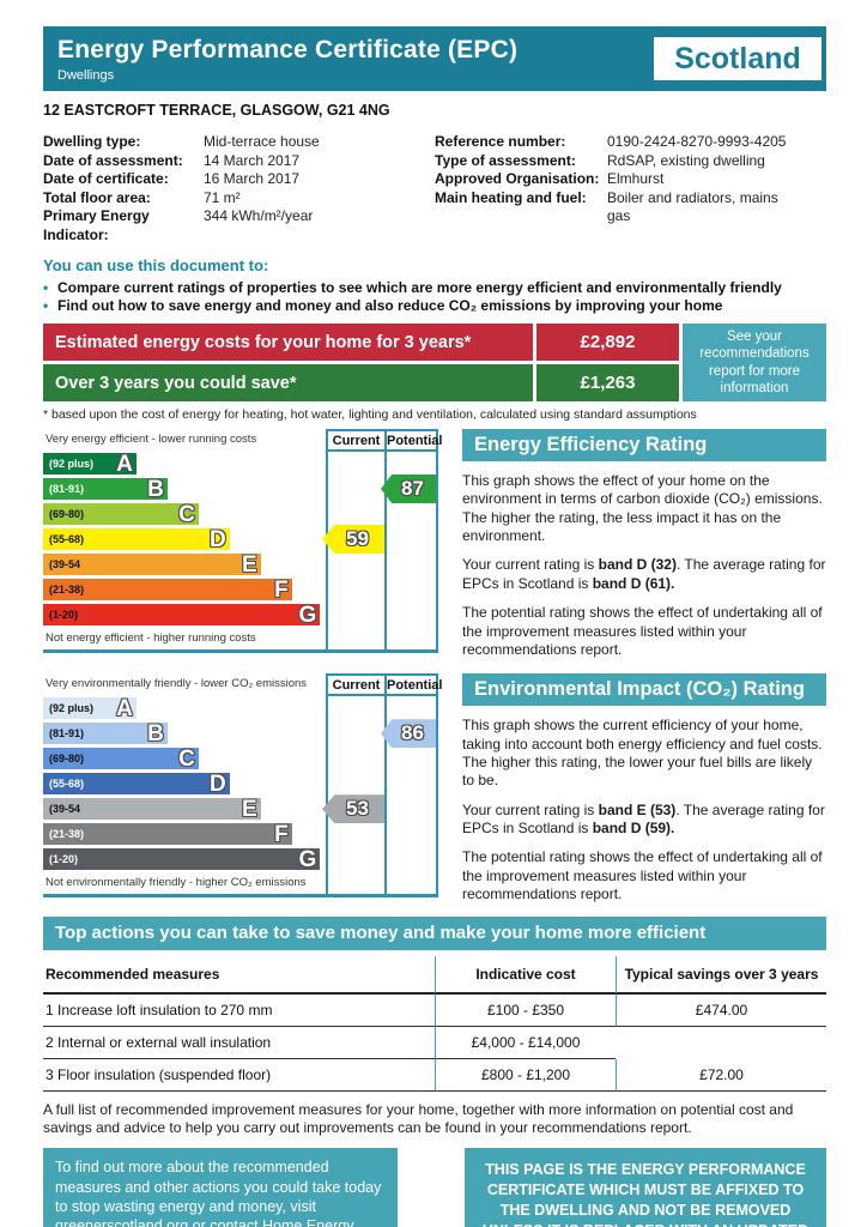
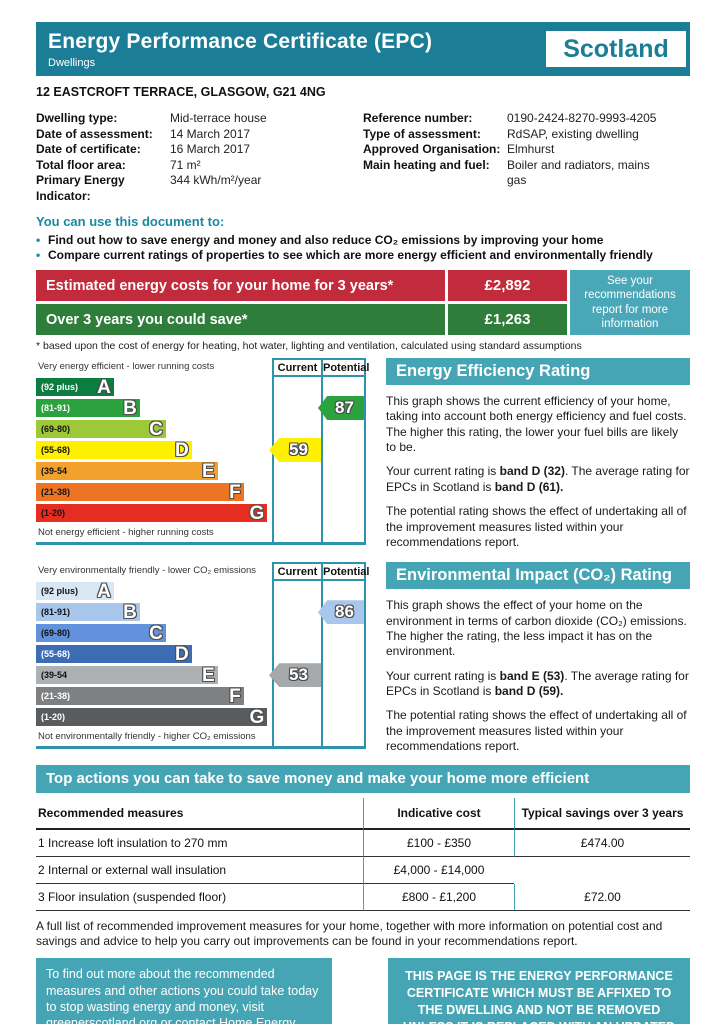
  Energy Performance Certificate (EPC)
  Dwellings
  Scotland
  12 EASTCROFT TERRACE, GLASGOW, G21 4NG
  Dwelling type:
  Mid-terrace house
  Date of assessment:
  14 March 2017
  Date of certificate:
  16 March 2017
  Total floor area:
  71 m²
  Primary Energy Indicator:
  344 kWh/m²/year
  Reference number:
  0190-2424-8270-9993-4205
  Type of assessment:
  RdSAP, existing dwelling
  Approved Organisation:
  Elmhurst
  Main heating and fuel:
  Boiler and radiators, mains gas
  You can use this document to:
  •
- Compare current ratings of properties to see which are more energy efficient and environmentally friendly
+ Find out how to save energy and money and also reduce CO₂ emissions by improving your home
  •
- Find out how to save energy and money and also reduce CO₂ emissions by improving your home
+ Compare current ratings of properties to see which are more energy efficient and environmentally friendly
  Estimated energy costs for your home for 3 years*
  £2,892
  Over 3 years you could save*
  £1,263
  See your recommendations report for more information
  * based upon the cost of energy for heating, hot water, lighting and ventilation, calculated using standard assumptions
  Very energy efficient - lower running costs
  (92 plus)
  A
  (81-91)
  B
  (69-80)
  C
  (55-68)
  D
  (39-54
  E
  (21-38)
  F
  (1-20)
  G
  Not energy efficient - higher running costs
  Current
  59
  Potential
  87
  Energy Efficiency Rating
- This graph shows the effect of your home on the environment in terms of carbon dioxide (CO₂) emissions. The higher the rating, the less impact it has on the environment.
+ This graph shows the current efficiency of your home, taking into account both energy efficiency and fuel costs. The higher this rating, the lower your fuel bills are likely to be.
  Your current rating is band D (32). The average rating for EPCs in Scotland is band D (61).
  The potential rating shows the effect of undertaking all of the improvement measures listed within your recommendations report.
  Very environmentally friendly - lower CO₂ emissions
  (92 plus)
  A
  (81-91)
  B
  (69-80)
  C
  (55-68)
  D
  (39-54
  E
  (21-38)
  F
  (1-20)
  G
  Not environmentally friendly - higher CO₂ emissions
  Current
  53
  Potential
  86
  Environmental Impact (CO₂) Rating
- This graph shows the current efficiency of your home, taking into account both energy efficiency and fuel costs. The higher this rating, the lower your fuel bills are likely to be.
+ This graph shows the effect of your home on the environment in terms of carbon dioxide (CO₂) emissions. The higher the rating, the less impact it has on the environment.
  Your current rating is band E (53). The average rating for EPCs in Scotland is band D (59).
  The potential rating shows the effect of undertaking all of the improvement measures listed within your recommendations report.
  Top actions you can take to save money and make your home more efficient
  Recommended measures
  Indicative cost
  Typical savings over 3 years
  1 Increase loft insulation to 270 mm
  £100 - £350
  £474.00
  2 Internal or external wall insulation
  £4,000 - £14,000
  3 Floor insulation (suspended floor)
  £800 - £1,200
  £72.00
  A full list of recommended improvement measures for your home, together with more information on potential cost and savings and advice to help you carry out improvements can be found in your recommendations report.
  To find out more about the recommended measures and other actions you could take today to stop wasting energy and money, visit greenerscotland.org or contact Home Energy
